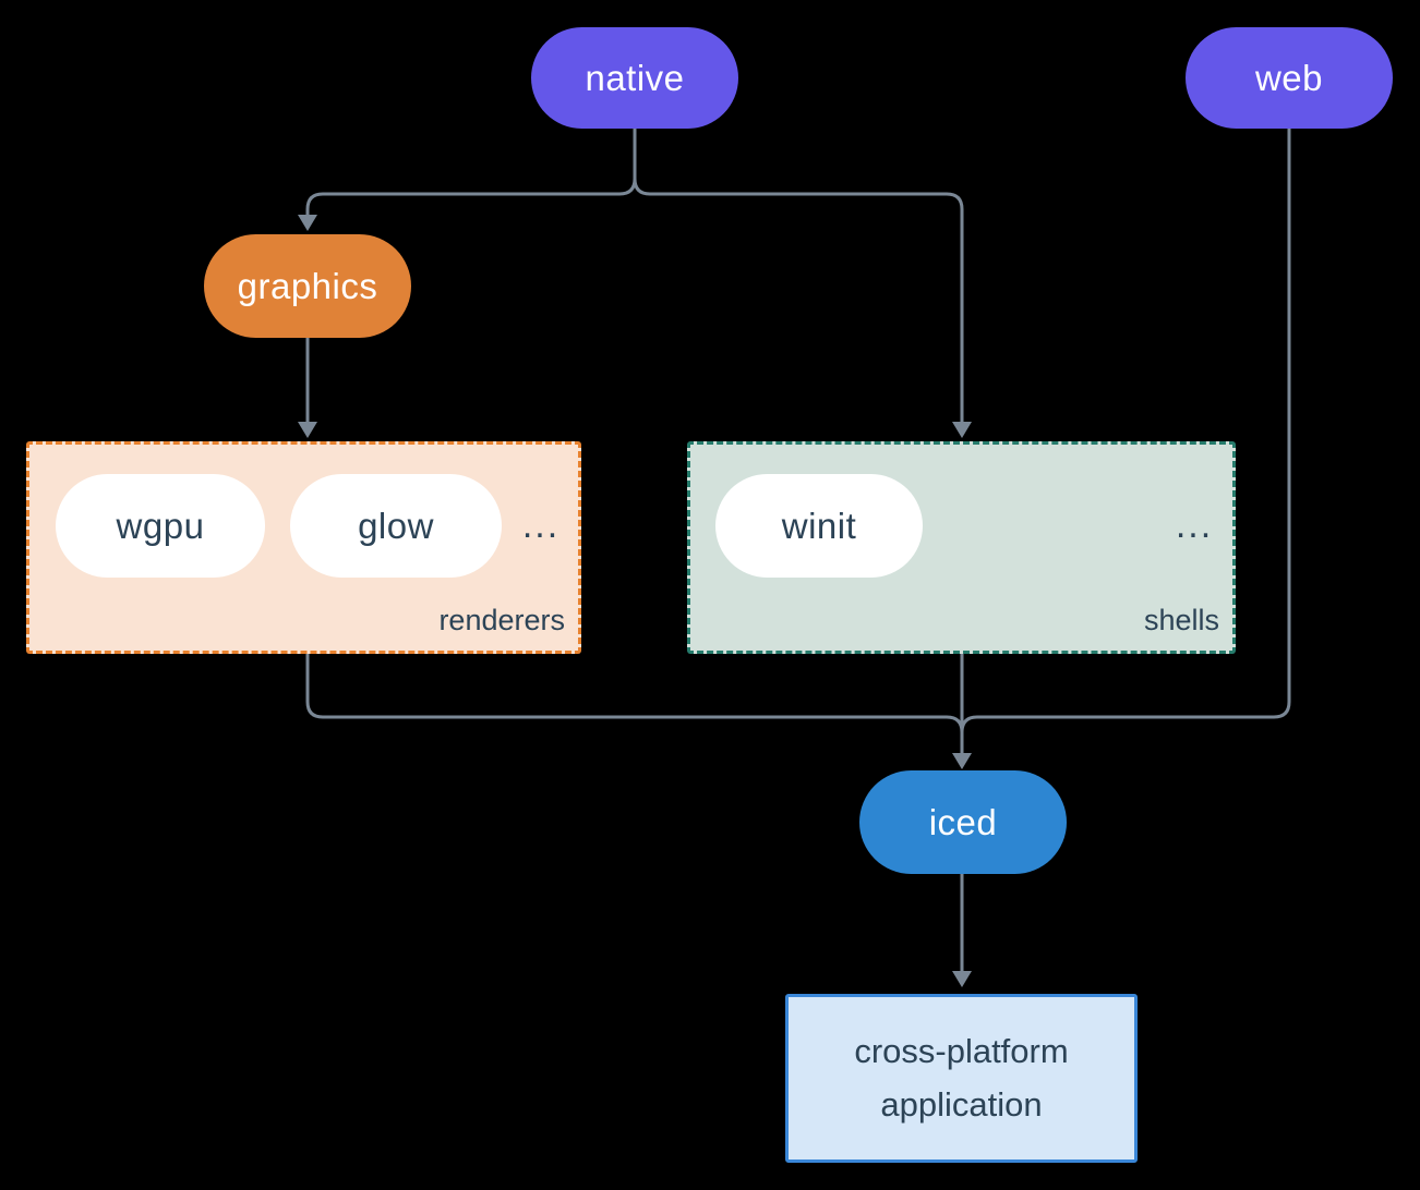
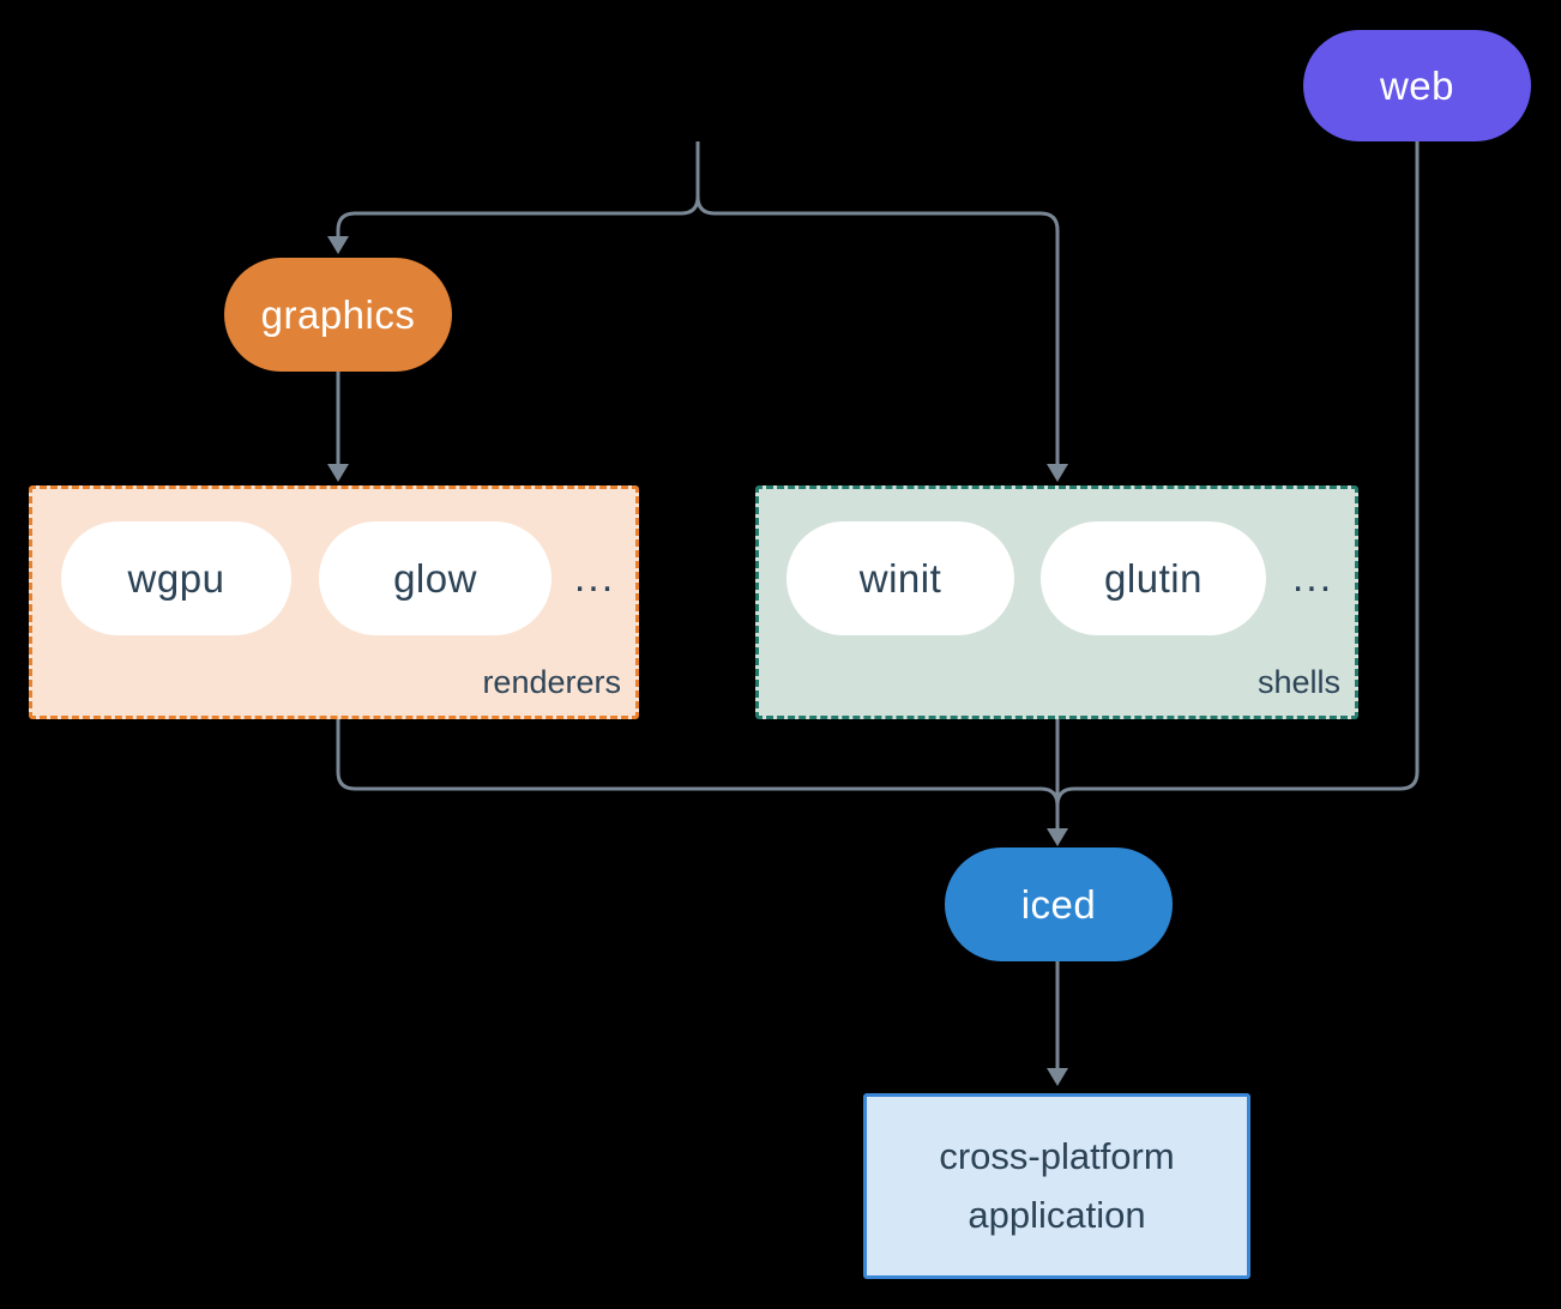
- native
  web
  graphics
  wgpu
  glow
  ...
  renderers
  winit
+ glutin
  ...
  shells
  iced
  cross-platform application
